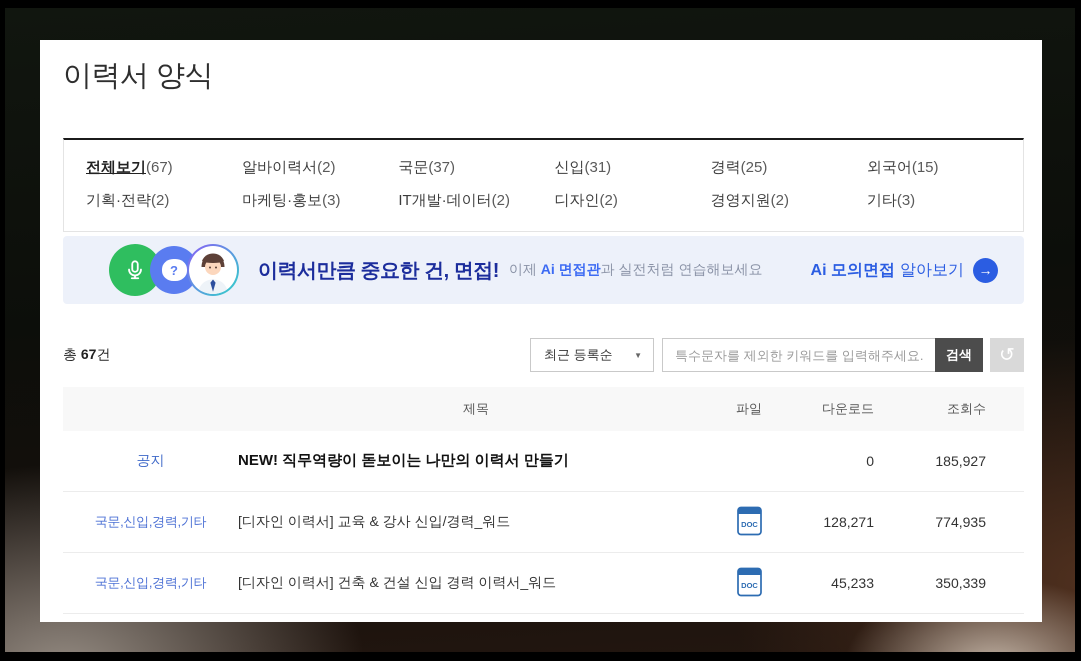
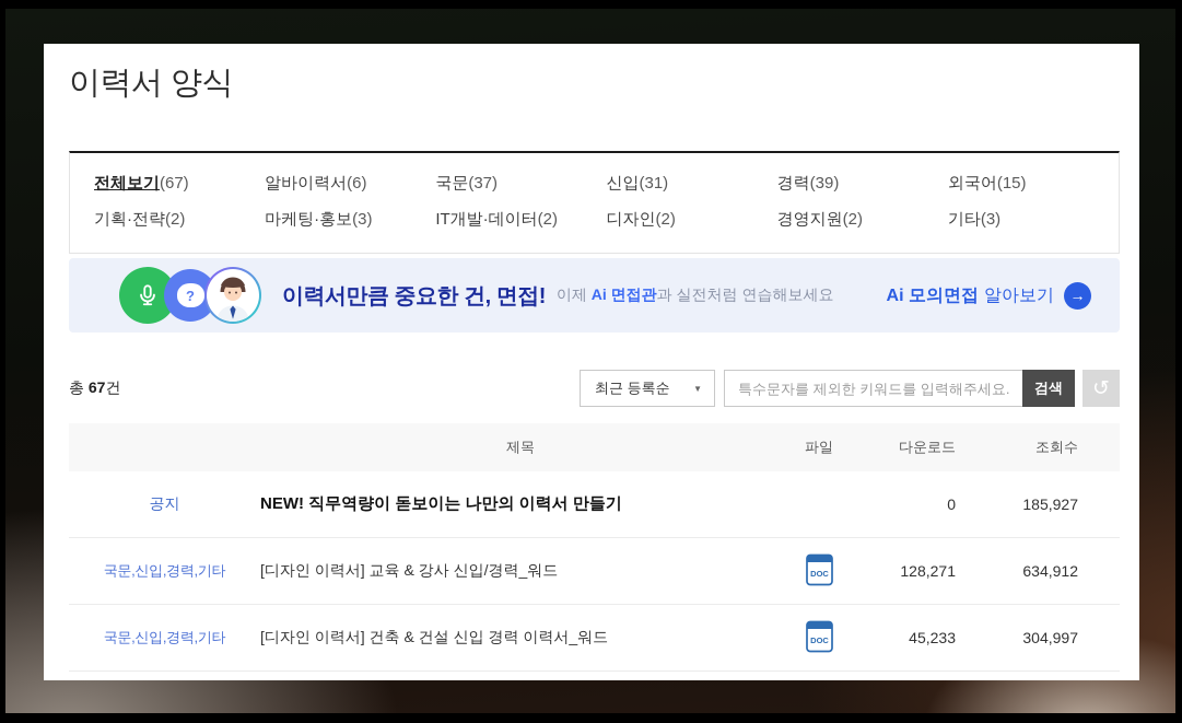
  이력서 양식
  전체보기(67)
- 알바이력서(2)
+ 알바이력서(6)
  국문(37)
  신입(31)
- 경력(25)
+ 경력(39)
  외국어(15)
  기획·전략(2)
  마케팅·홍보(3)
  IT개발·데이터(2)
  디자인(2)
  경영지원(2)
  기타(3)
  ?
  이력서만큼 중요한 건, 면접!
  이제 Ai 면접관과 실전처럼 연습해보세요
  Ai 모의면접
  알아보기
  →
  총 67건
  최근 등록순
  ▼
  특수문자를 제외한 키워드를 입력해주세요.
  검색
  ↺
  제목
  파일
  다운로드
  조회수
  공지
  NEW! 직무역량이 돋보이는 나만의 이력서 만들기
  0
  185,927
  국문,신입,경력,기타
  [디자인 이력서] 교육 & 강사 신입/경력_워드
  DOC
  128,271
- 774,935
+ 634,912
  국문,신입,경력,기타
  [디자인 이력서] 건축 & 건설 신입 경력 이력서_워드
  DOC
  45,233
- 350,339
+ 304,997
